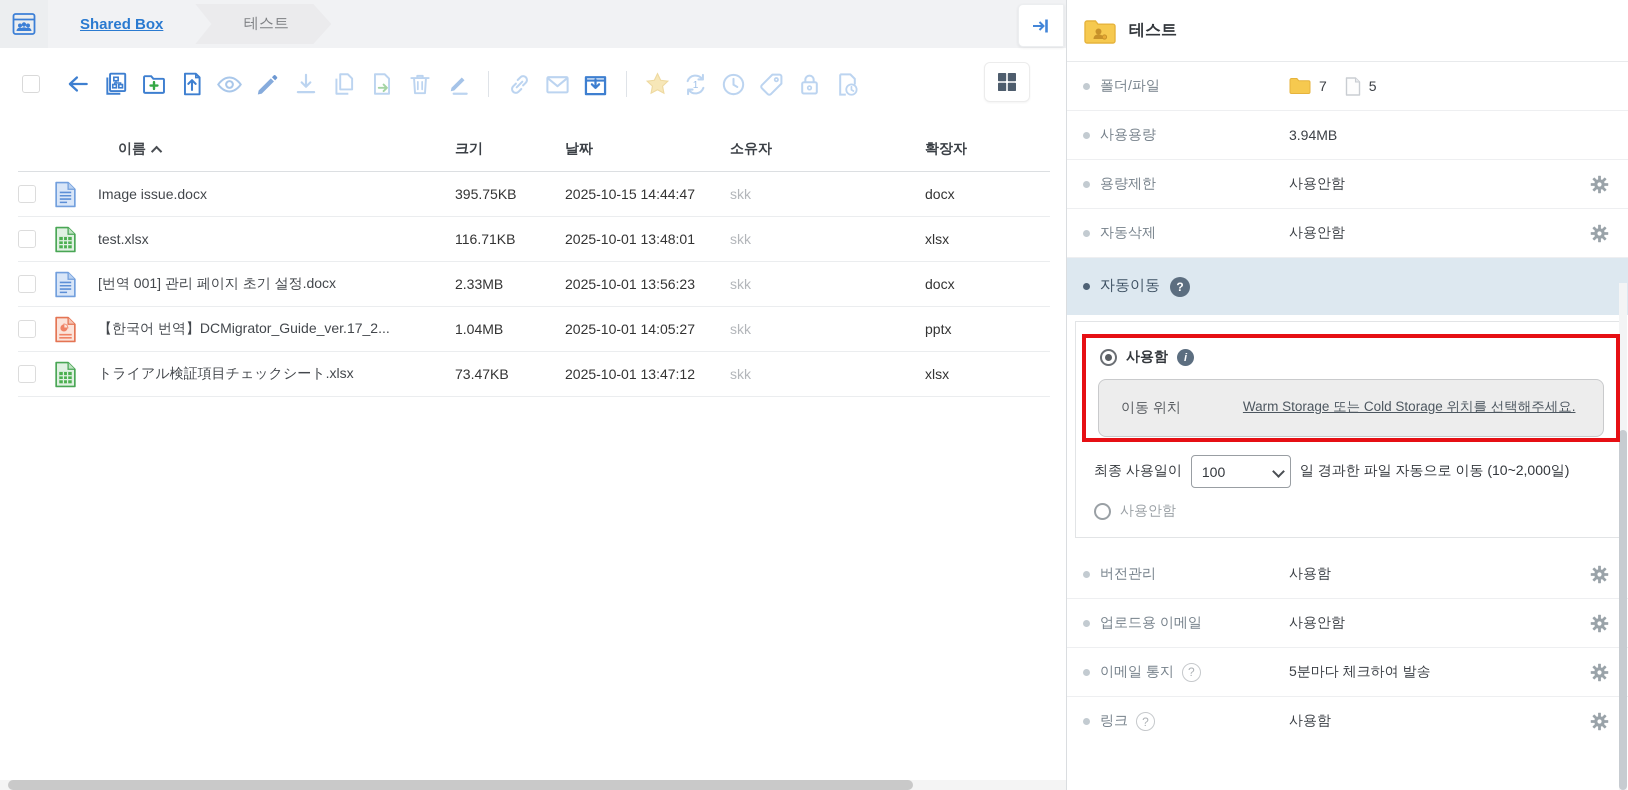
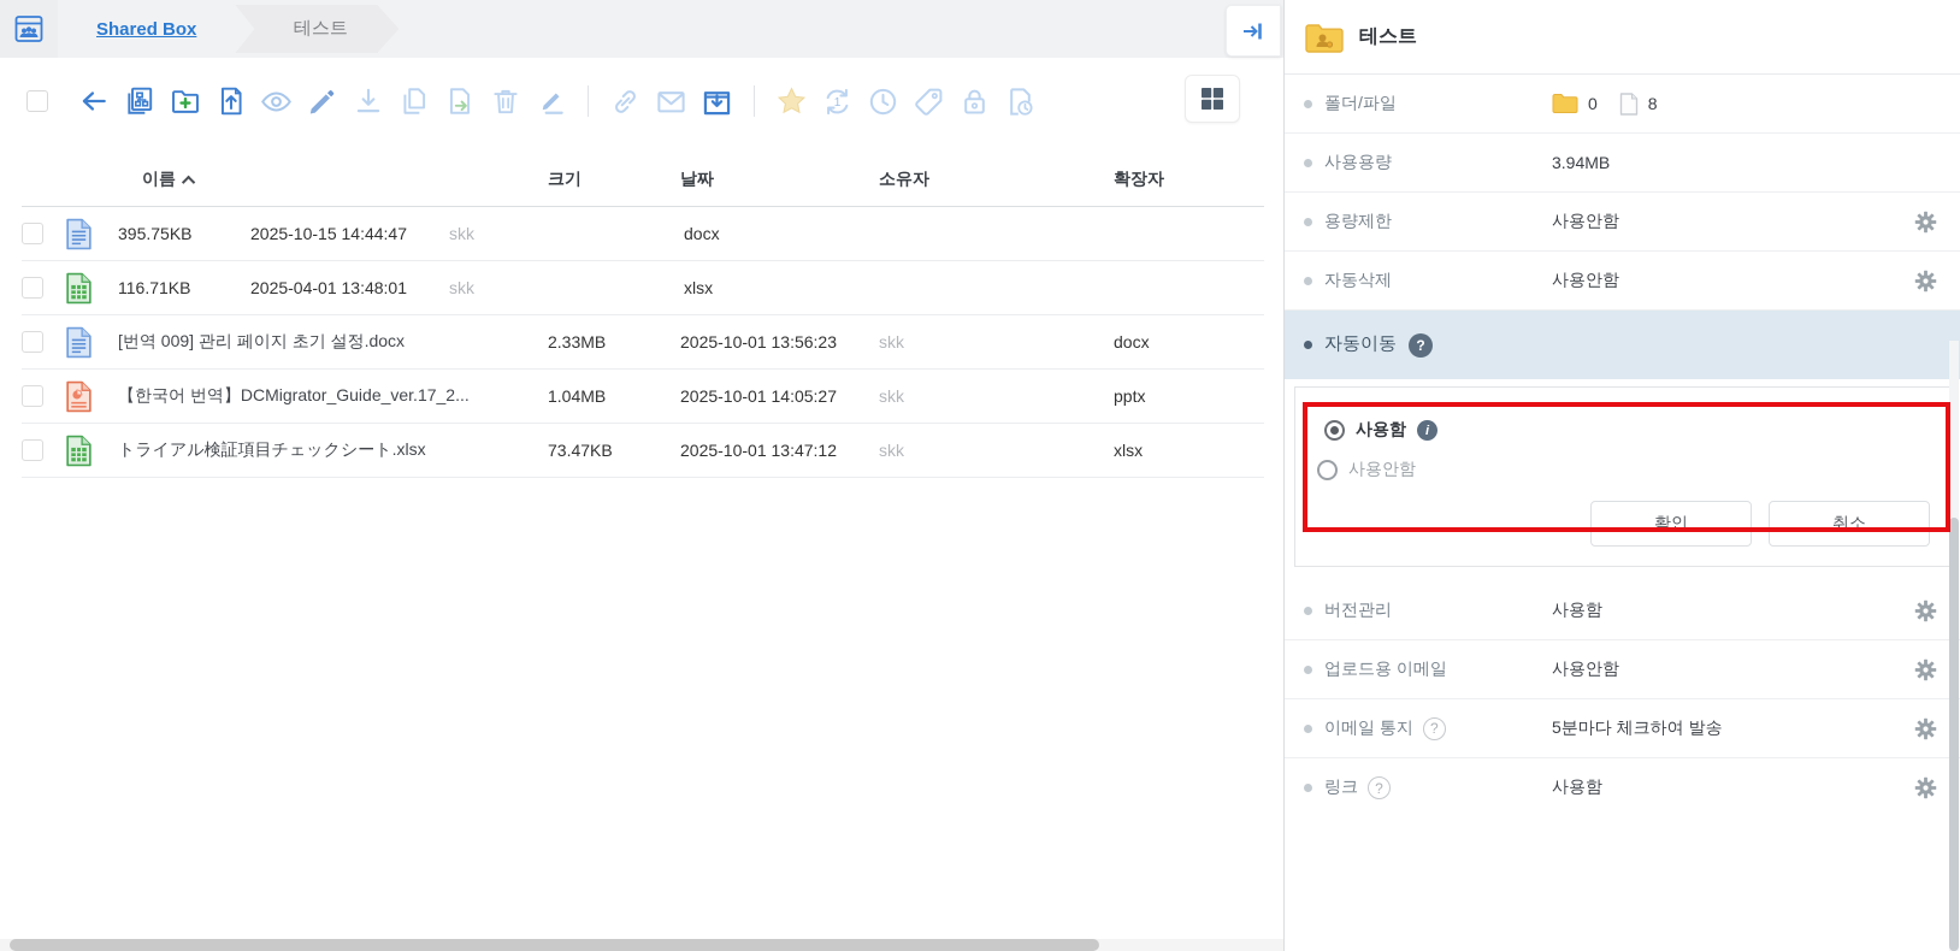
  Shared Box
  테스트
  1
  이름
  크기
  날짜
  소유자
  확장자
- Image issue.docx
  395.75KB
  2025-10-15 14:44:47
  skk
  docx
- test.xlsx
  116.71KB
- 2025-10-01 13:48:01
+ 2025-04-01 13:48:01
  skk
  xlsx
- [번역 001] 관리 페이지 초기 설정.docx
+ [번역 009] 관리 페이지 초기 설정.docx
  2.33MB
  2025-10-01 13:56:23
  skk
  docx
  【한국어 번역】DCMigrator_Guide_ver.17_2...
  1.04MB
  2025-10-01 14:05:27
  skk
  pptx
  トライアル検証項目チェックシート.xlsx
  73.47KB
  2025-10-01 13:47:12
  skk
  xlsx
  테스트
  폴더/파일
- 7
+ 0
- 5
+ 8
  사용용량
  3.94MB
  용량제한
  사용안함
  자동삭제
  사용안함
  자동이동
  ?
  사용함
  i
- 이동 위치
- Warm Storage 또는 Cold Storage 위치를 선택해주세요.
- 최종 사용일이
- 100
- 일 경과한 파일 자동으로 이동 (10~2,000일)
  사용안함
+ 확인
+ 취소
  버전관리
  사용함
  업로드용 이메일
  사용안함
  이메일 통지
  ?
  5분마다 체크하여 발송
  링크
  ?
  사용함
